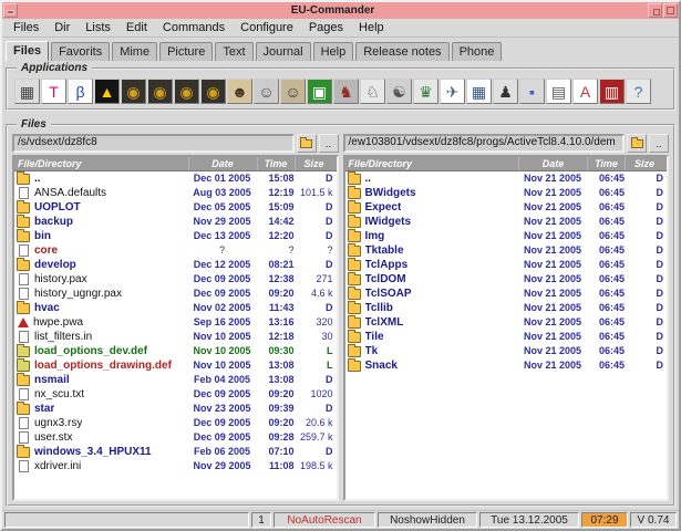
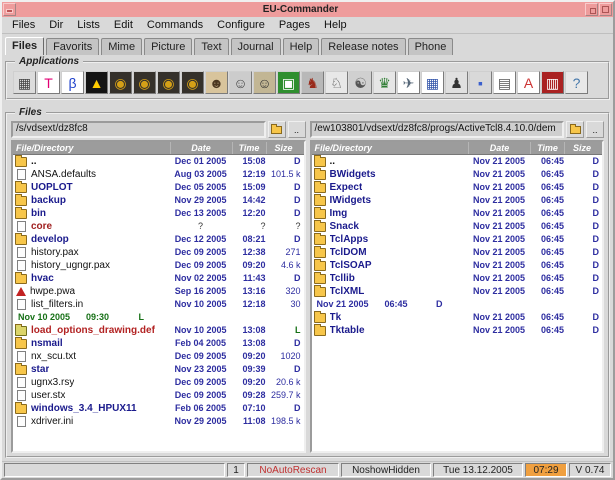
  EU-Commander
  Files
  Dir
  Lists
  Edit
  Commands
  Configure
  Pages
  Help
  Files
  Favorits
  Mime
  Picture
  Text
  Journal
  Help
  Release notes
  Phone
  Applications
  ▦
  T
  β
  ▲
  ◉
  ◉
  ◉
  ◉
  ☻
  ☺
  ☺
  ▣
  ♞
  ♘
  ☯
  ♛
  ✈
  ▦
  ♟
  ▪
  ▤
  A
  ▥
  ?
  Files
  /s/vdsext/dz8fc8
  ..
  File/Directory
  Date
  Time
  Size
  ..
  Dec 01 2005
  15:08
  D
  ANSA.defaults
  Aug 03 2005
  12:19
  101.5 k
  UOPLOT
  Dec 05 2005
  15:09
  D
  backup
  Nov 29 2005
  14:42
  D
  bin
  Dec 13 2005
  12:20
  D
  core
  ?
  ?
  ?
  develop
  Dec 12 2005
  08:21
  D
  history.pax
  Dec 09 2005
  12:38
  271
  history_ugngr.pax
  Dec 09 2005
  09:20
  4.6 k
  hvac
  Nov 02 2005
  11:43
  D
  hwpe.pwa
  Sep 16 2005
  13:16
  320
  list_filters.in
  Nov 10 2005
  12:18
  30
- load_options_dev.def
  Nov 10 2005
  09:30
  L
  load_options_drawing.def
  Nov 10 2005
  13:08
  L
  nsmail
  Feb 04 2005
  13:08
  D
  nx_scu.txt
  Dec 09 2005
  09:20
  1020
  star
  Nov 23 2005
  09:39
  D
  ugnx3.rsy
  Dec 09 2005
  09:20
  20.6 k
  user.stx
  Dec 09 2005
  09:28
  259.7 k
  windows_3.4_HPUX11
  Feb 06 2005
  07:10
  D
  xdriver.ini
  Nov 29 2005
  11:08
  198.5 k
  /ew103801/vdsext/dz8fc8/progs/ActiveTcl8.4.10.0/dem
  ..
  File/Directory
  Date
  Time
  Size
  ..
  Nov 21 2005
  06:45
  D
  BWidgets
  Nov 21 2005
  06:45
  D
  Expect
  Nov 21 2005
  06:45
  D
  IWidgets
  Nov 21 2005
  06:45
  D
  Img
  Nov 21 2005
  06:45
  D
- Tktable
+ Snack
  Nov 21 2005
  06:45
  D
  TclApps
  Nov 21 2005
  06:45
  D
  TclDOM
  Nov 21 2005
  06:45
  D
  TclSOAP
  Nov 21 2005
  06:45
  D
  Tcllib
  Nov 21 2005
  06:45
  D
  TclXML
  Nov 21 2005
  06:45
  D
- Tile
  Nov 21 2005
  06:45
  D
  Tk
  Nov 21 2005
  06:45
  D
- Snack
+ Tktable
  Nov 21 2005
  06:45
  D
  1
  NoAutoRescan
  NoshowHidden
  Tue 13.12.2005
  07:29
  V 0.74
